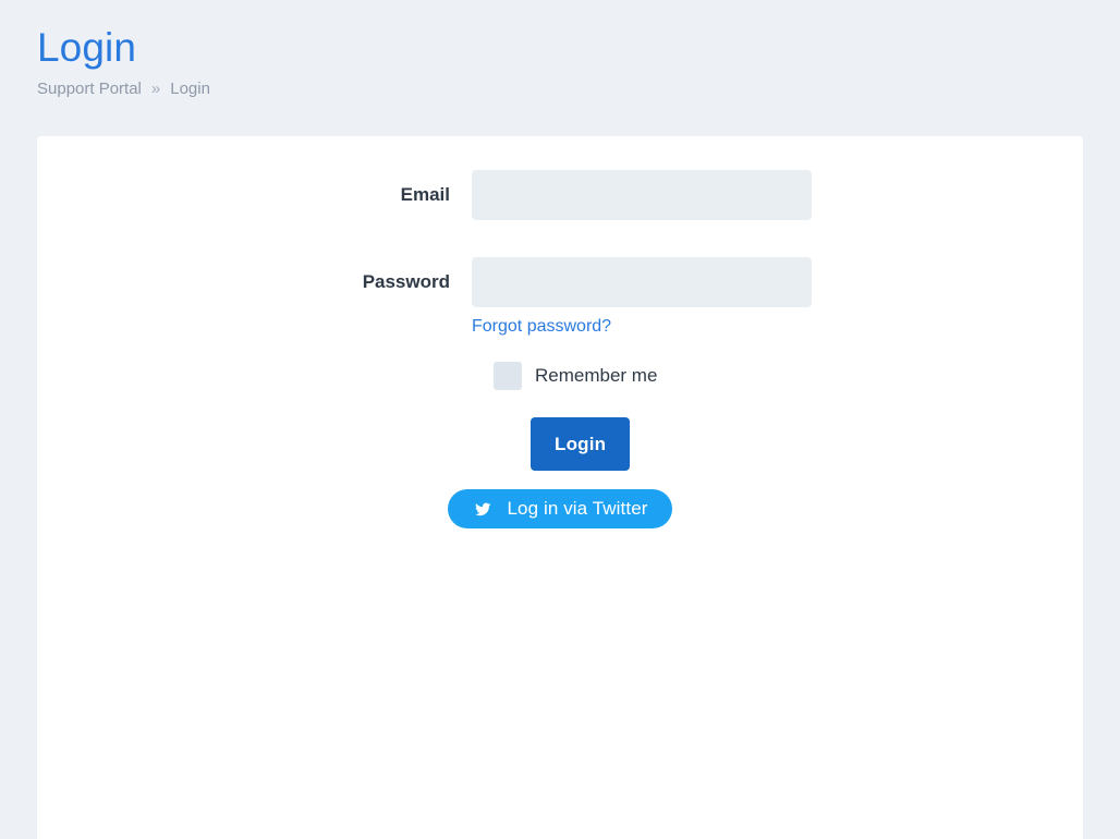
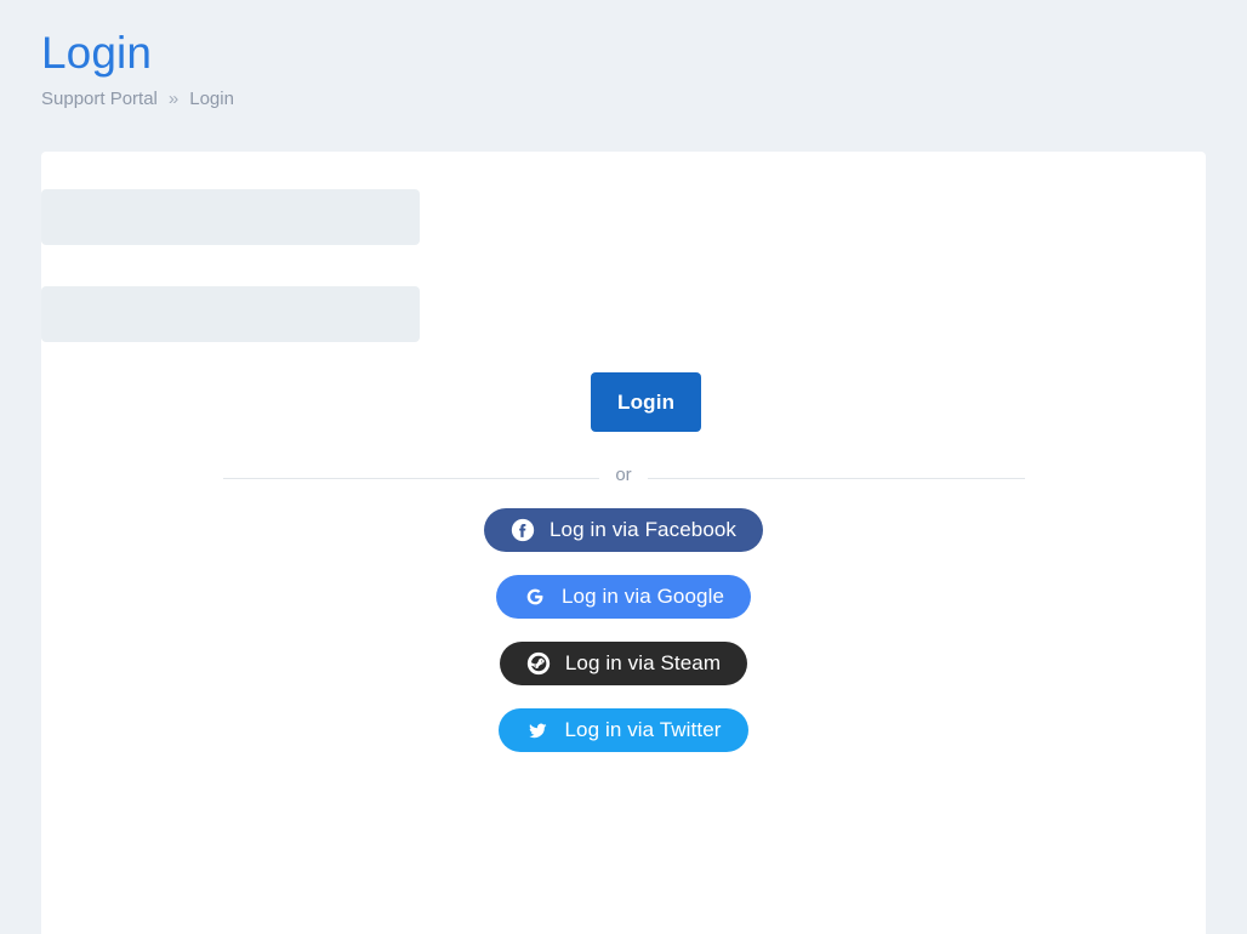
  Login
  Support Portal
  »
  Login
- Email
- Password
- Forgot password?
- Remember me
  Login
+ or
+ Log in via Facebook
+ Log in via Google
+ Log in via Steam
  Log in via Twitter
